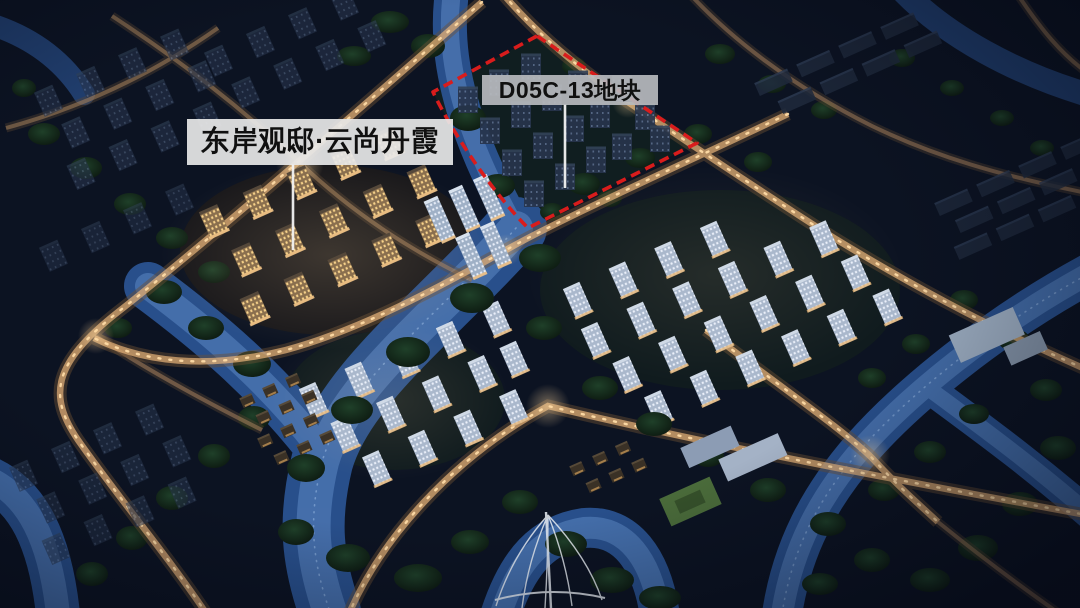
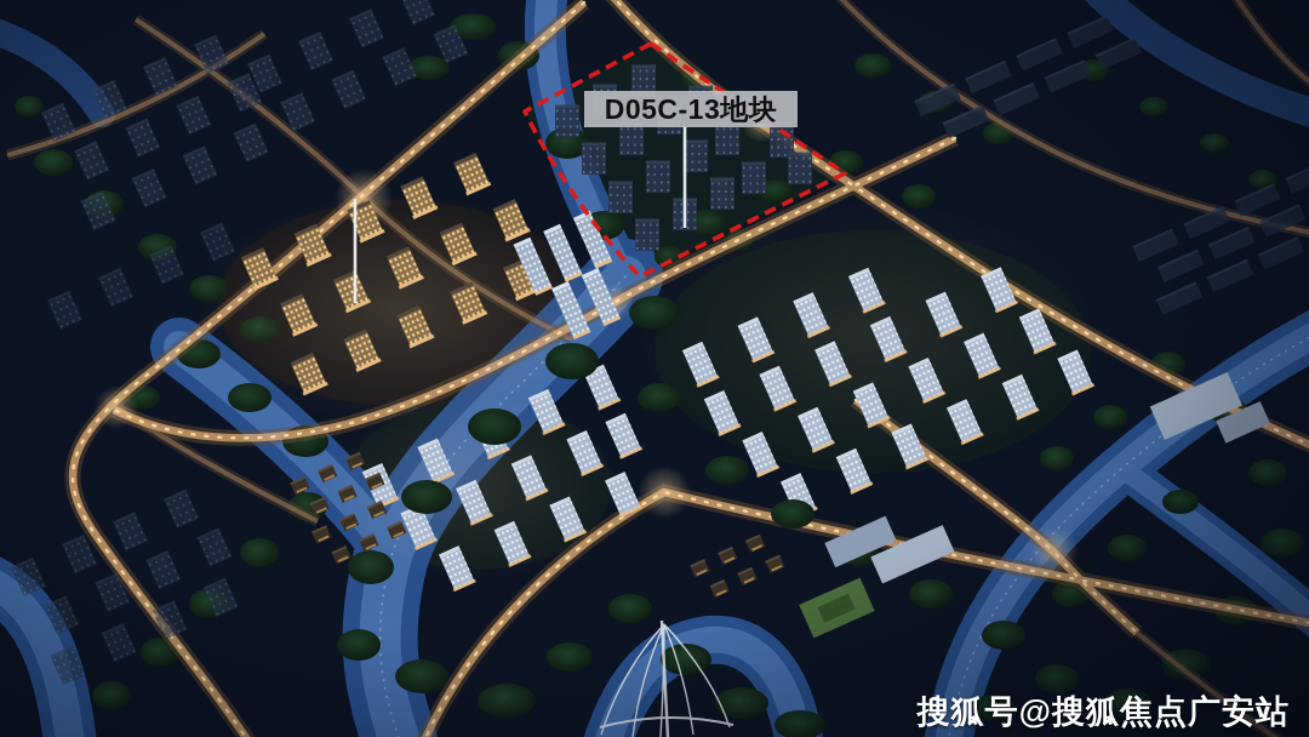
- 东岸观邸·云尚丹霞
  D05C-13地块
+ 搜狐号@搜狐焦点广安站
